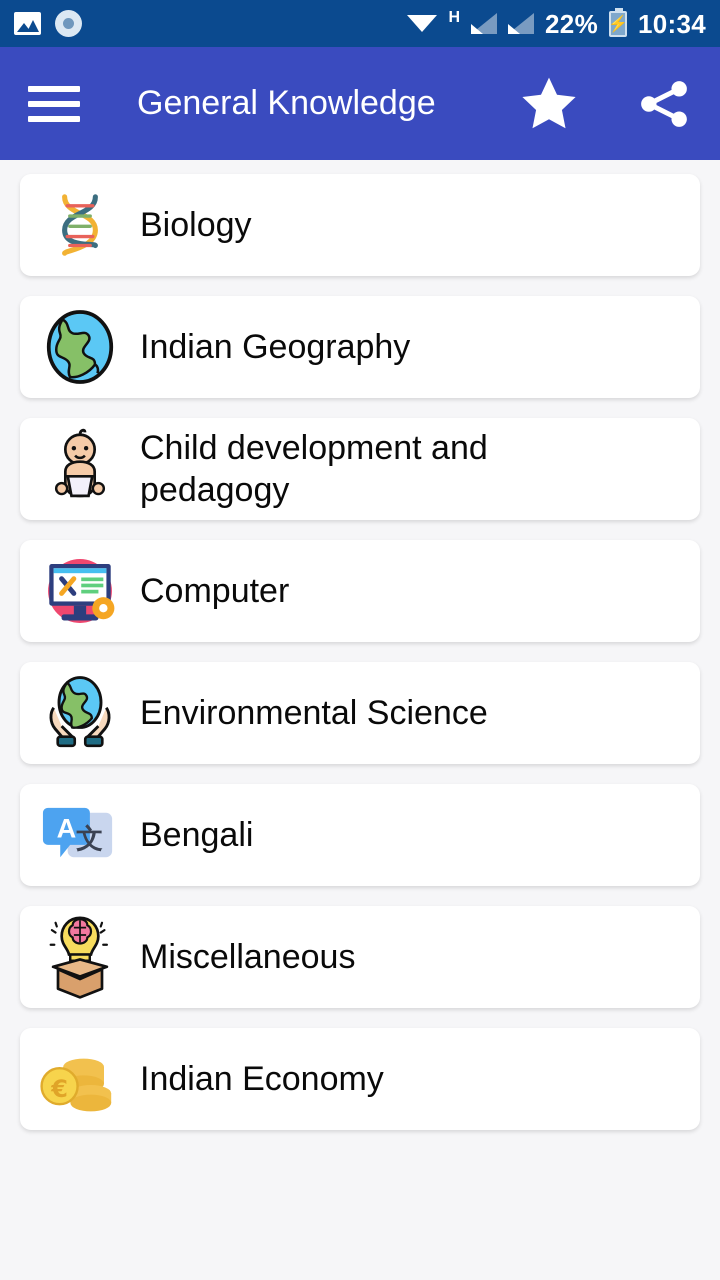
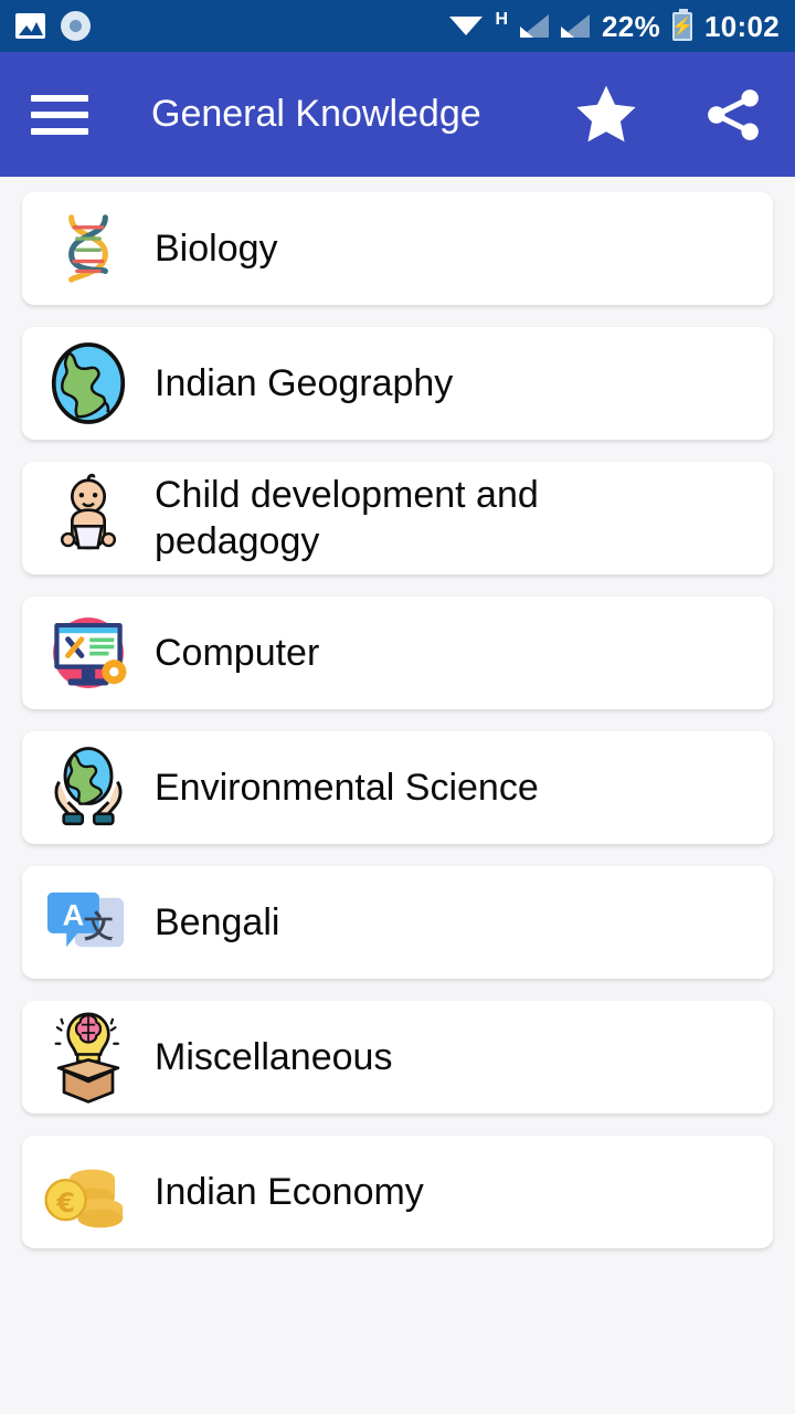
  H
  22%
  ⚡
- 10:34
+ 10:02
  General Knowledge
  Biology
  Indian Geography
  Child development and pedagogy
  Computer
  Environmental Science
  A
  文
  Bengali
  Miscellaneous
  €
  Indian Economy
